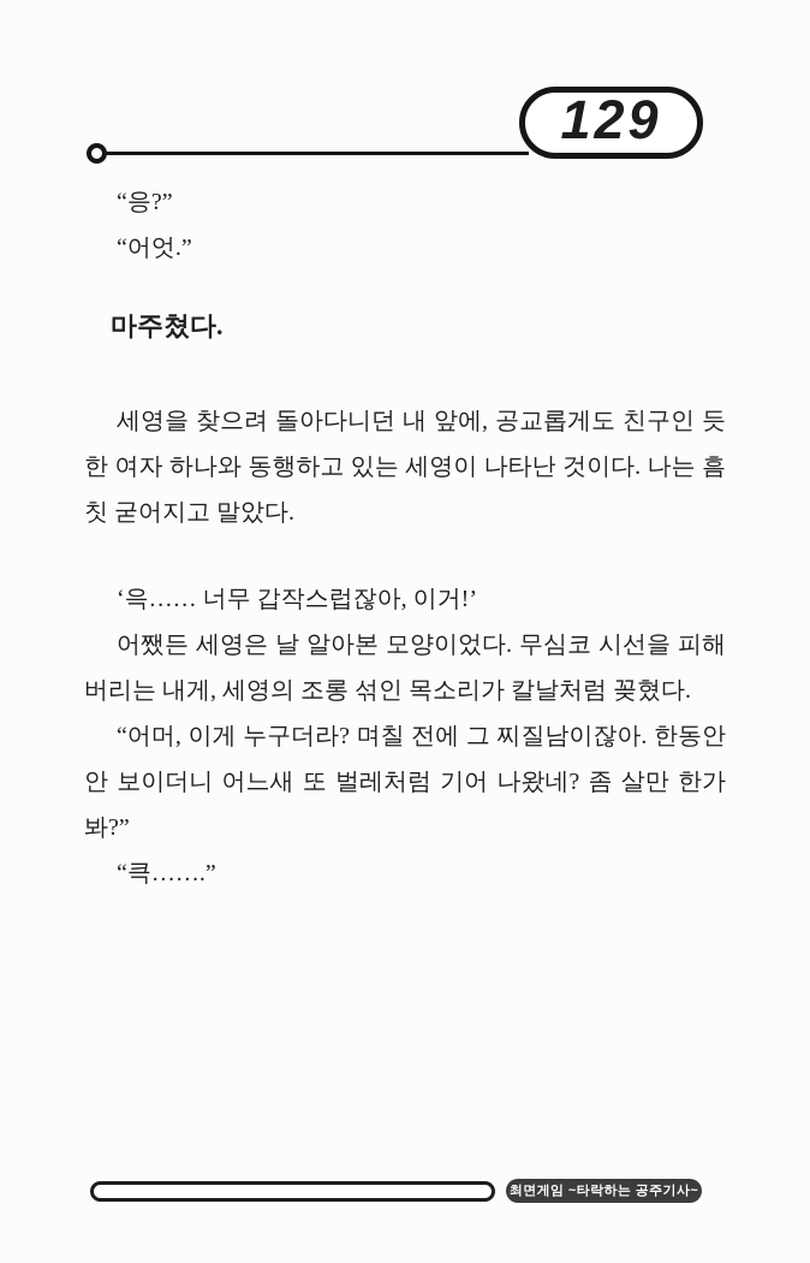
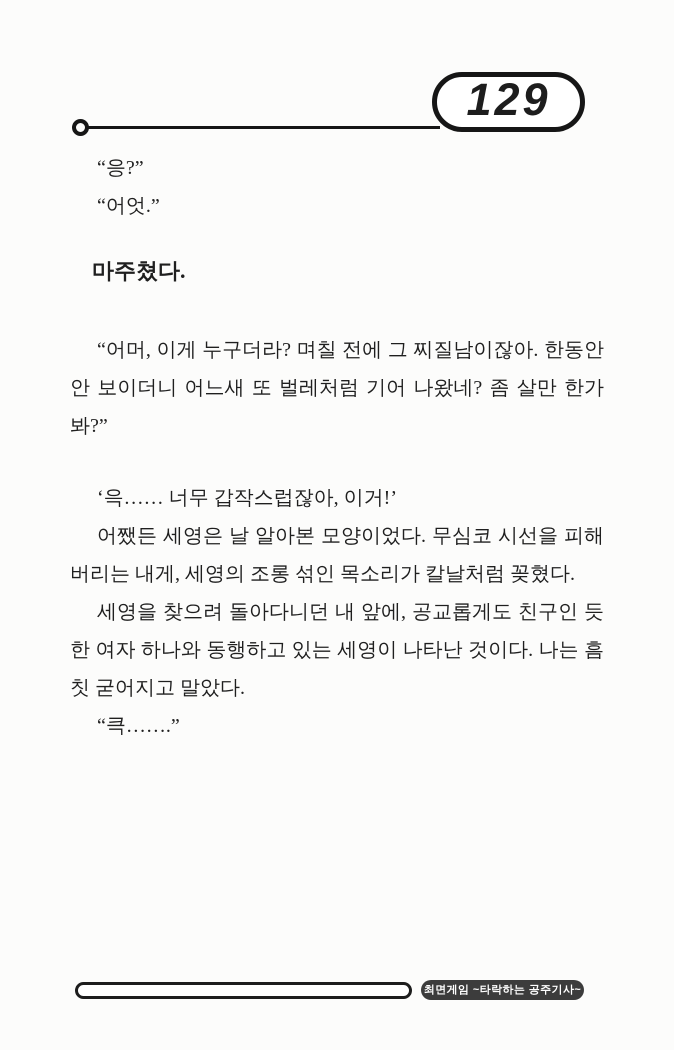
  129
  “응?”
  “어엇.”
  마주쳤다.
- 세영을 찾으려 돌아다니던 내 앞에, 공교롭게도 친구인 듯한 여자 하나와 동행하고 있는 세영이 나타난 것이다. 나는 흠칫 굳어지고 말았다.
+ “어머, 이게 누구더라? 며칠 전에 그 찌질남이잖아. 한동안 안 보이더니 어느새 또 벌레처럼 기어 나왔네? 좀 살만 한가봐?”
  ‘윽…… 너무 갑작스럽잖아, 이거!’
  어쨌든 세영은 날 알아본 모양이었다. 무심코 시선을 피해버리는 내게, 세영의 조롱 섞인 목소리가 칼날처럼 꽂혔다.
- “어머, 이게 누구더라? 며칠 전에 그 찌질남이잖아. 한동안 안 보이더니 어느새 또 벌레처럼 기어 나왔네? 좀 살만 한가봐?”
+ 세영을 찾으려 돌아다니던 내 앞에, 공교롭게도 친구인 듯한 여자 하나와 동행하고 있는 세영이 나타난 것이다. 나는 흠칫 굳어지고 말았다.
  “큭…….”
  최면게임 ~타락하는 공주기사~
